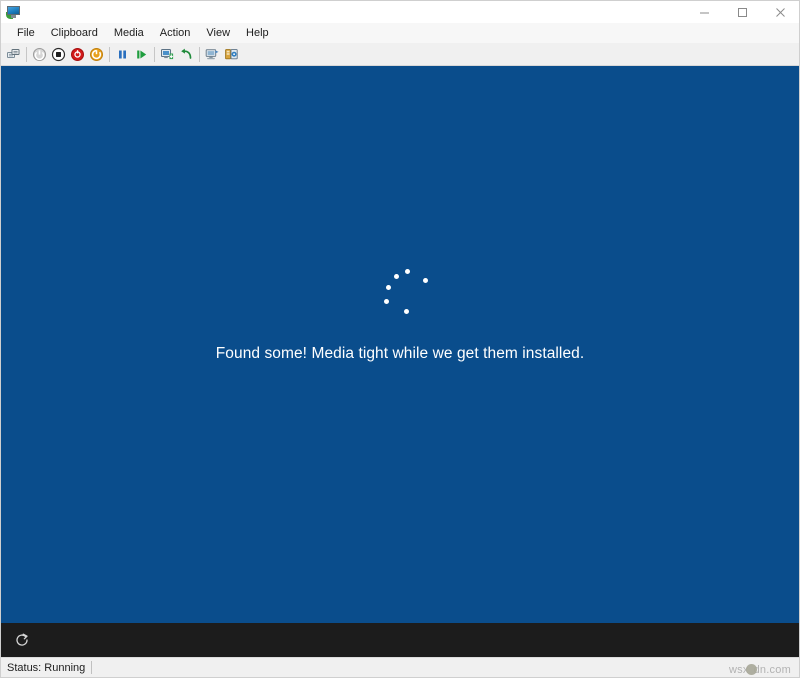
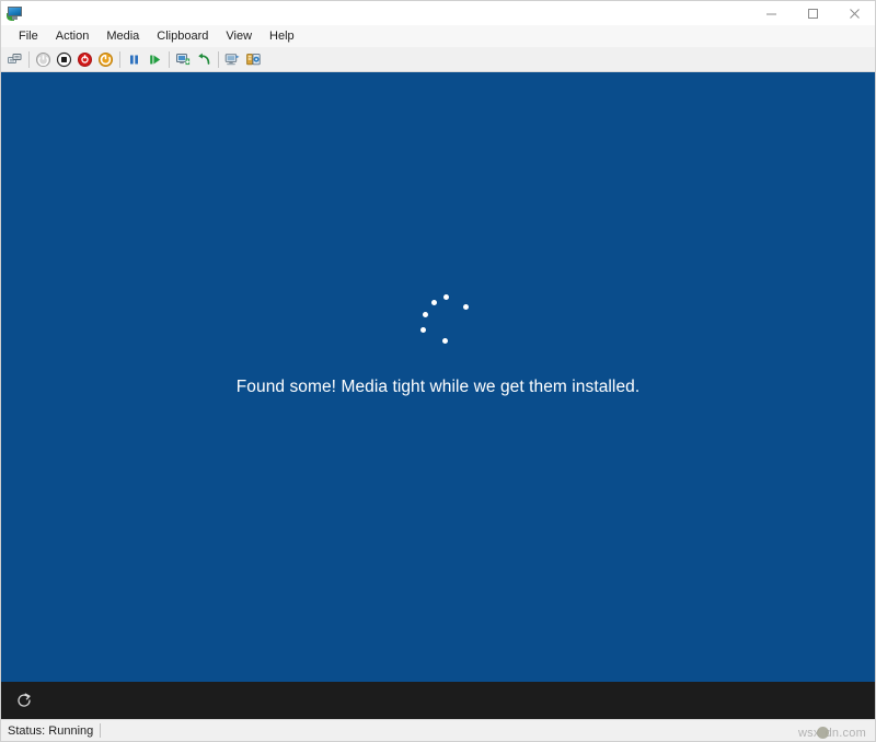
  File
- Clipboard
+ Action
  Media
- Action
+ Clipboard
  View
  Help
  Found some! Media tight while we get them installed.
  Status: Running
  wsx dn.com
